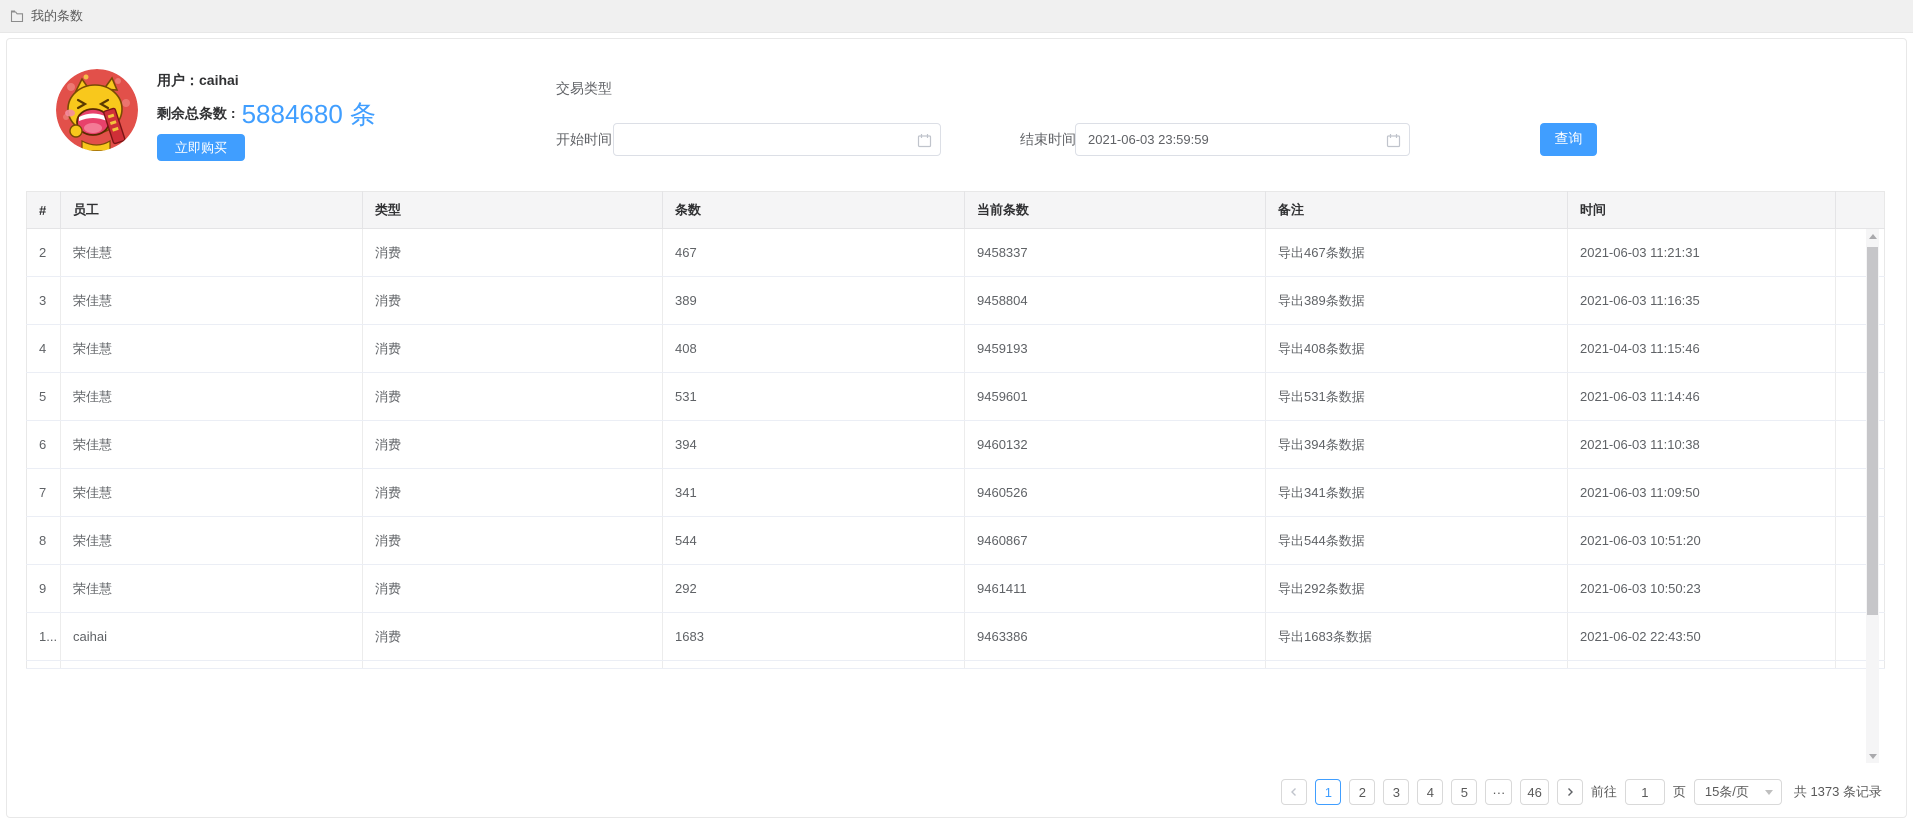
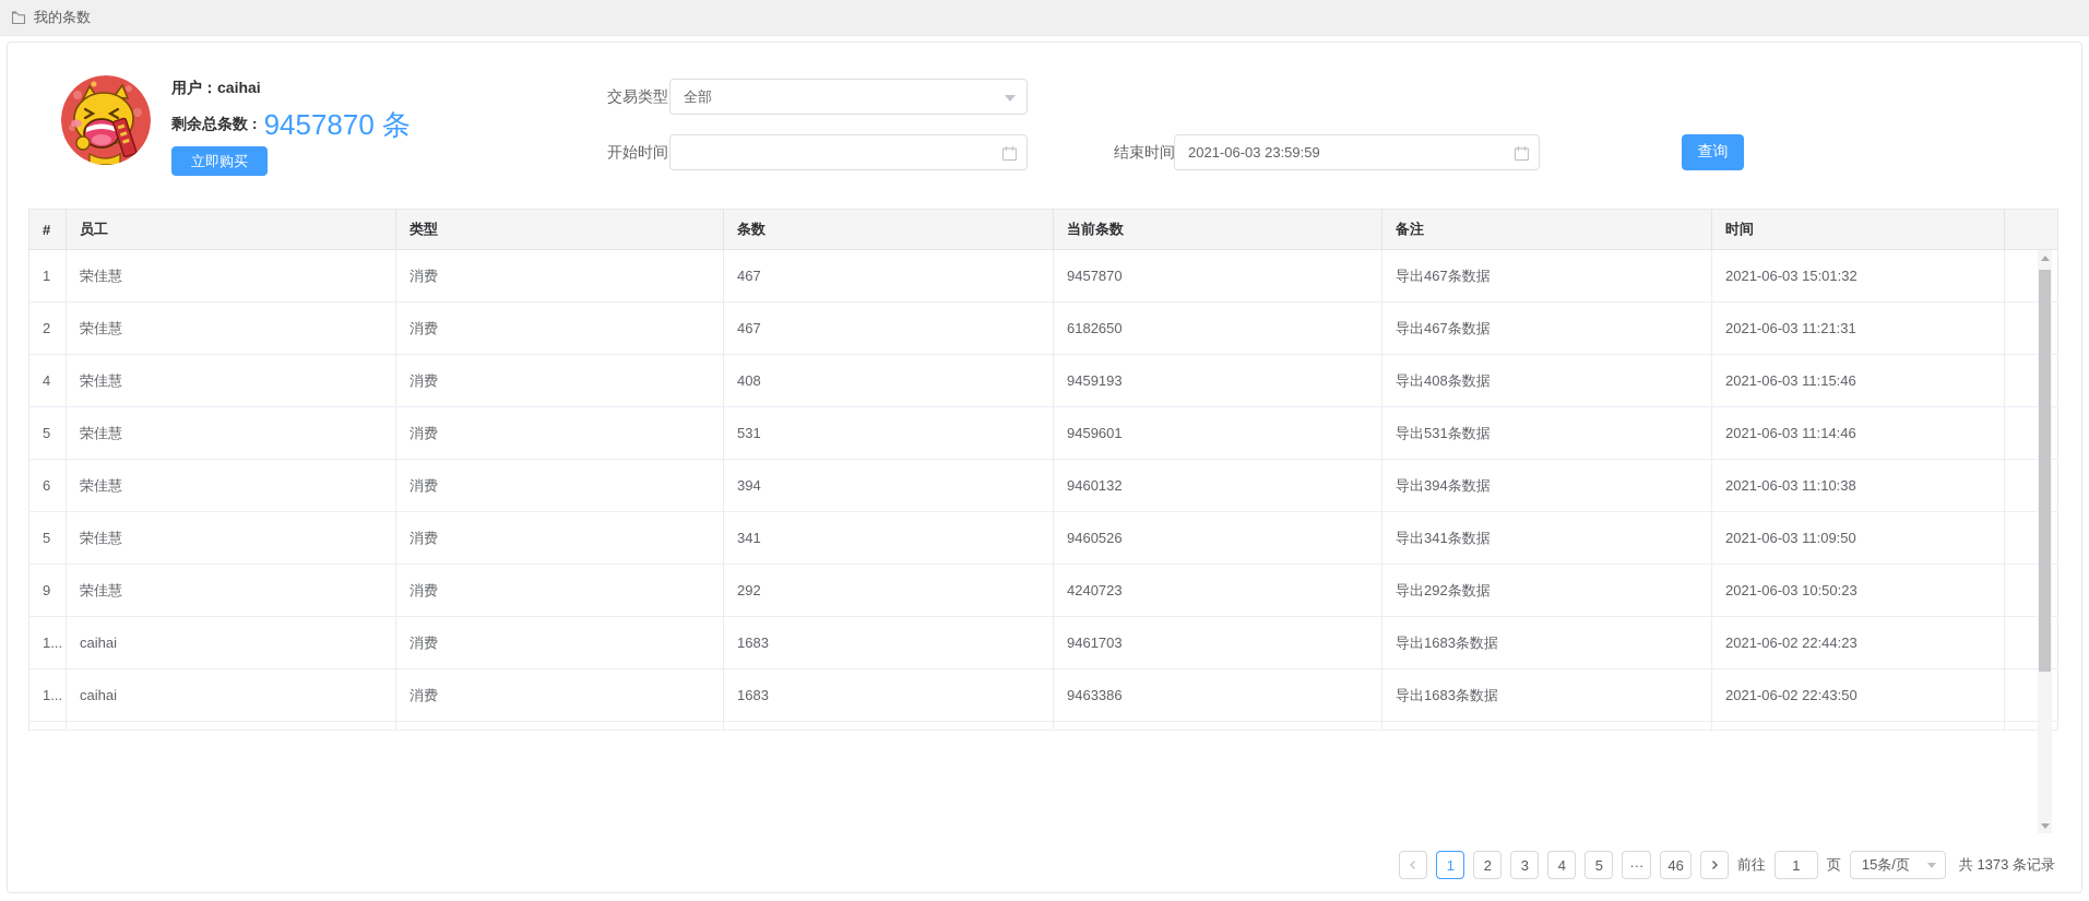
  我的条数
  用户：caihai
  剩余总条数 :
- 5884680 条
+ 9457870 条
  立即购买
  交易类型
+ 全部
  开始时间
  结束时间
  2021-06-03 23:59:59
  查询
  #	员工	类型	条数	当前条数	备注	时间
+ 1	荣佳慧	消费	467	9457870	导出467条数据	2021-06-03 15:01:32
- 2	荣佳慧	消费	467	9458337	导出467条数据	2021-06-03 11:21:31
+ 2	荣佳慧	消费	467	6182650	导出467条数据	2021-06-03 11:21:31
- 3	荣佳慧	消费	389	9458804	导出389条数据	2021-06-03 11:16:35
- 4	荣佳慧	消费	408	9459193	导出408条数据	2021-04-03 11:15:46
+ 4	荣佳慧	消费	408	9459193	导出408条数据	2021-06-03 11:15:46
  5	荣佳慧	消费	531	9459601	导出531条数据	2021-06-03 11:14:46
  6	荣佳慧	消费	394	9460132	导出394条数据	2021-06-03 11:10:38
- 7	荣佳慧	消费	341	9460526	导出341条数据	2021-06-03 11:09:50
+ 5	荣佳慧	消费	341	9460526	导出341条数据	2021-06-03 11:09:50
- 8	荣佳慧	消费	544	9460867	导出544条数据	2021-06-03 10:51:20
- 9	荣佳慧	消费	292	9461411	导出292条数据	2021-06-03 10:50:23
+ 9	荣佳慧	消费	292	4240723	导出292条数据	2021-06-03 10:50:23
+ 1...	caihai	消费	1683	9461703	导出1683条数据	2021-06-02 22:44:23
  1...	caihai	消费	1683	9463386	导出1683条数据	2021-06-02 22:43:50
  1
  2
  3
  4
  5
  ···
  46
  前往
  1
  页
  15条/页
  共 1373 条记录
